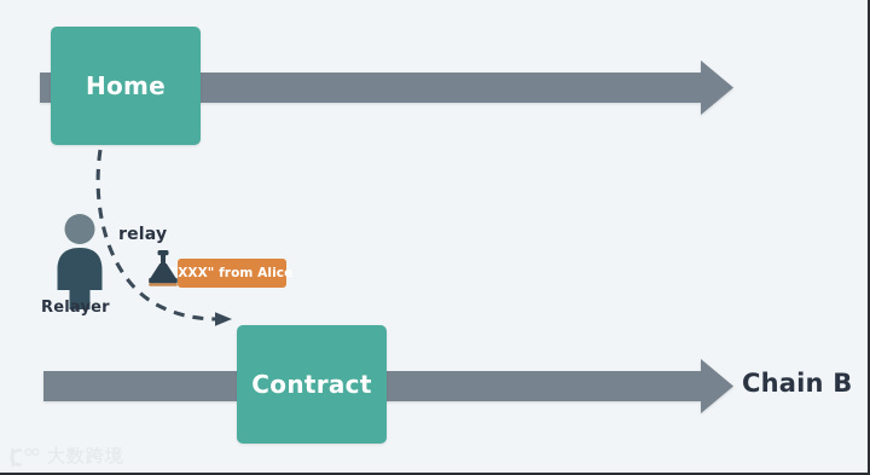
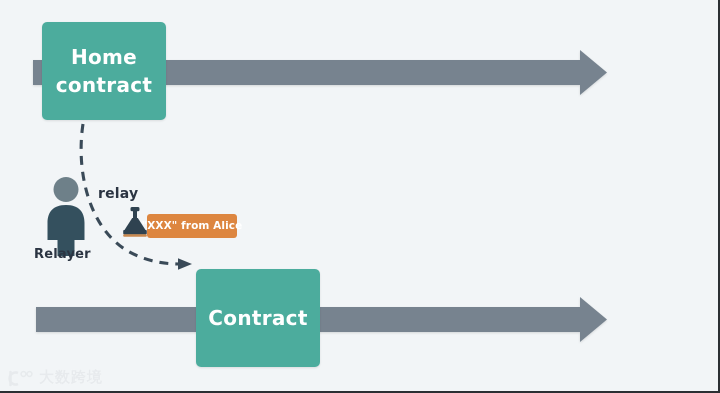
  Home
+ contract
  Contract
- Chain B
  Relayer
  relay
  "XXX" from Alice
